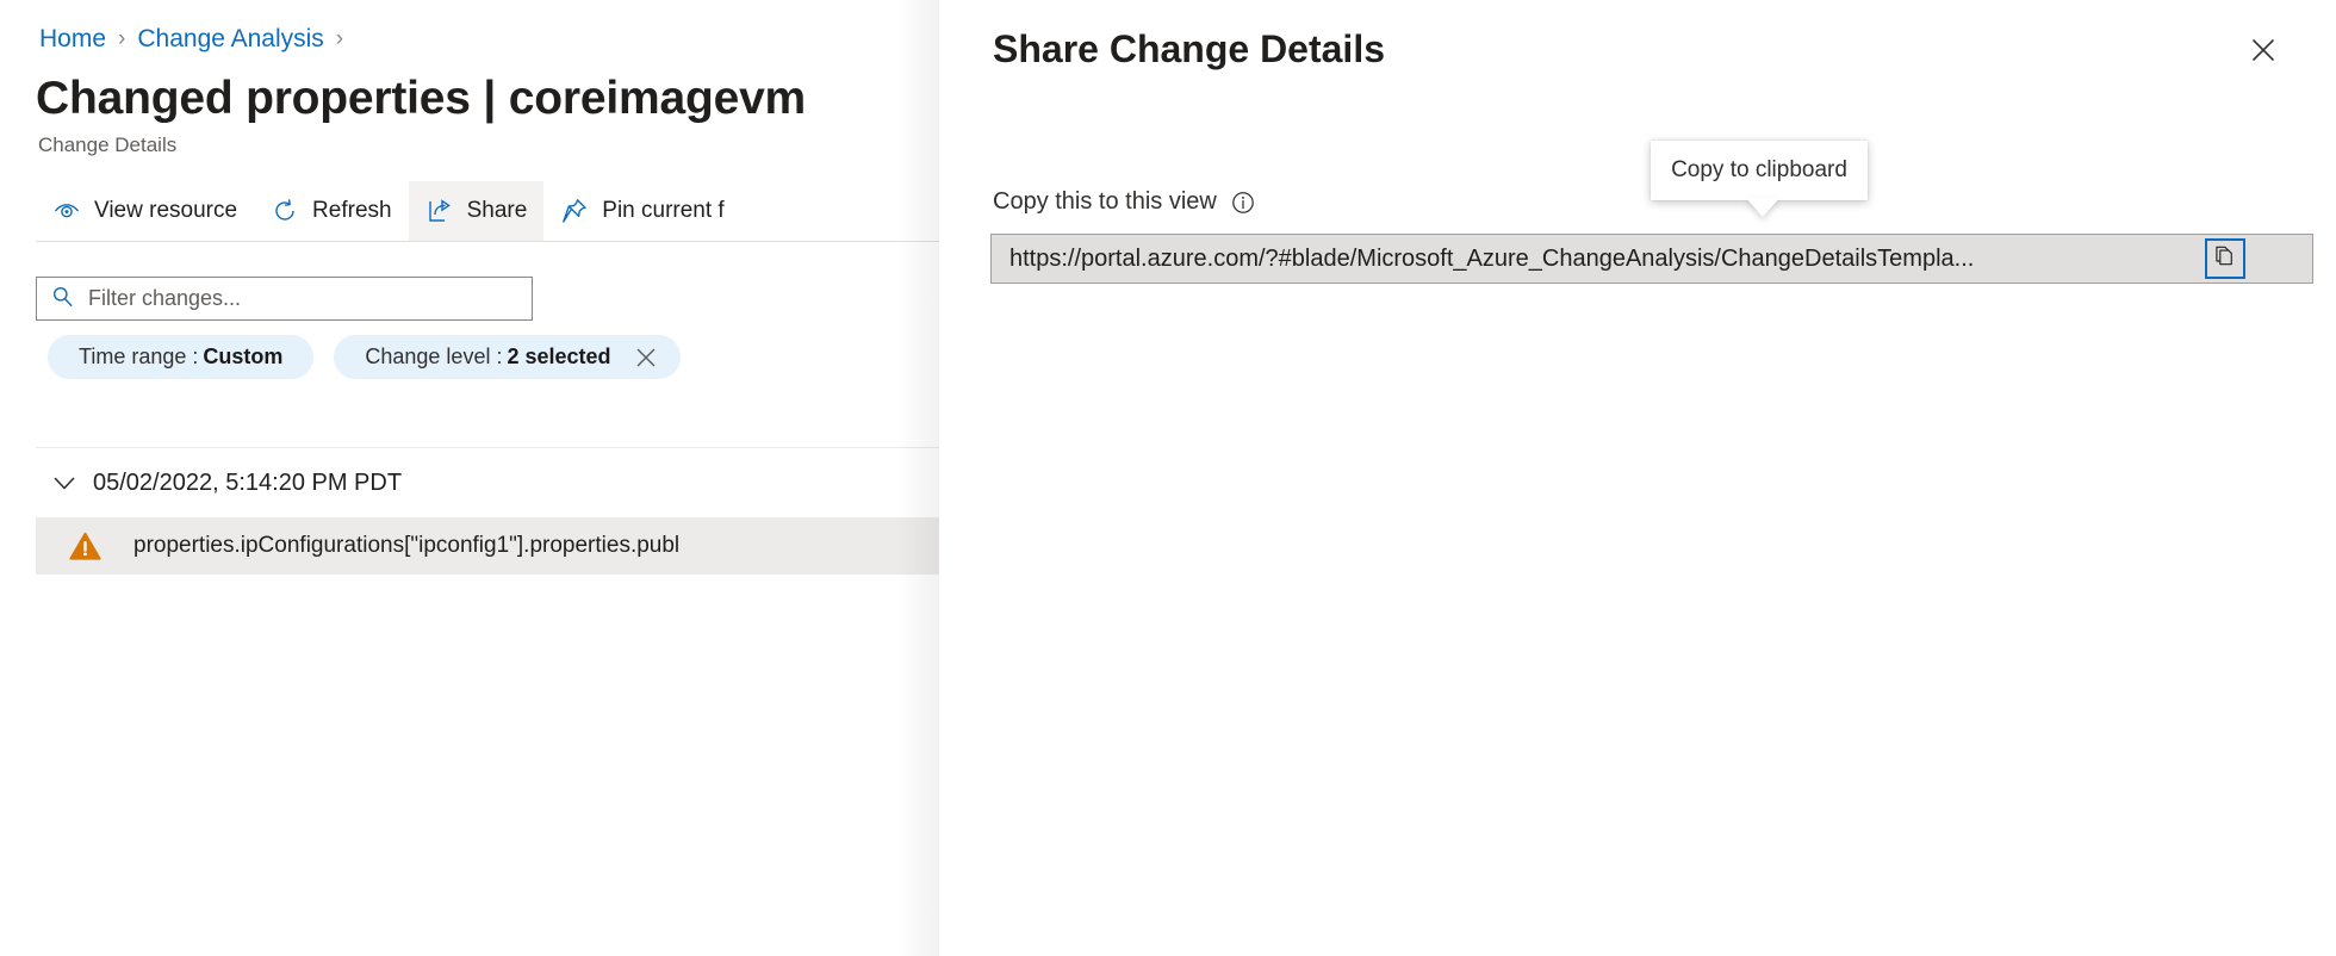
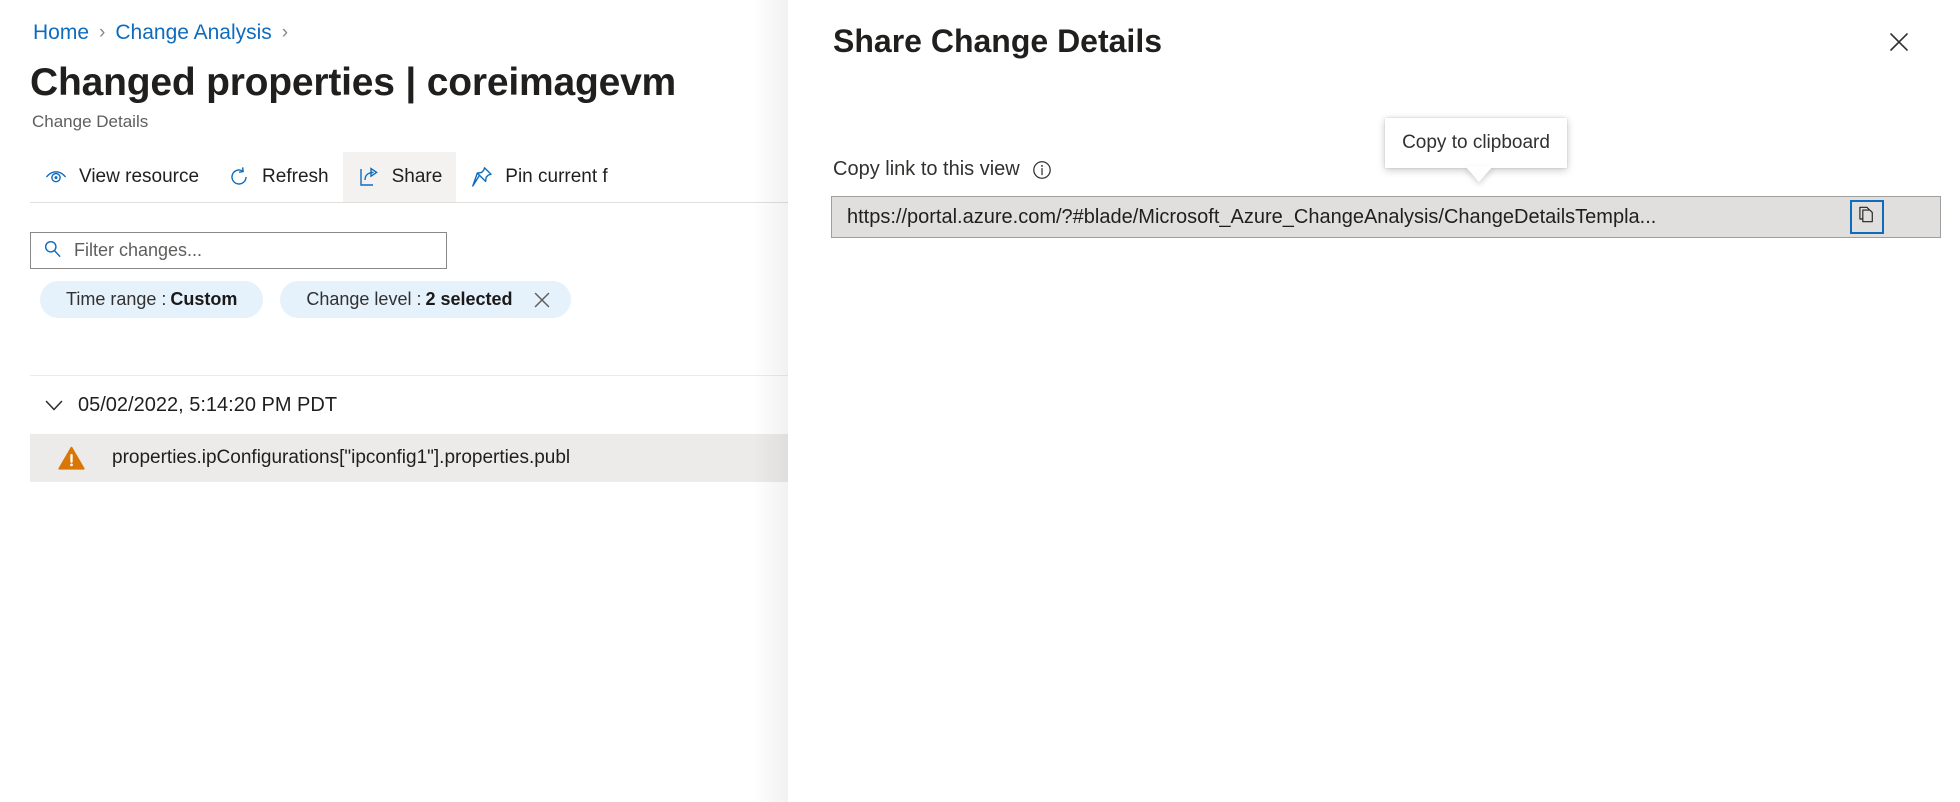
  Home
  ›
  Change Analysis
  ›
  Changed properties | coreimagevm
  Change Details
  View resource
  Refresh
  Share
  Pin current f
  Filter changes...
  Time range :
  Custom
  Change level :
  2 selected
  05/02/2022, 5:14:20 PM PDT
  properties.ipConfigurations["ipconfig1"].properties.publ
  Share Change Details
- Copy this to this view
+ Copy link to this view
  https://portal.azure.com/?#blade/Microsoft_Azure_ChangeAnalysis/ChangeDetailsTempla...
  Copy to clipboard
